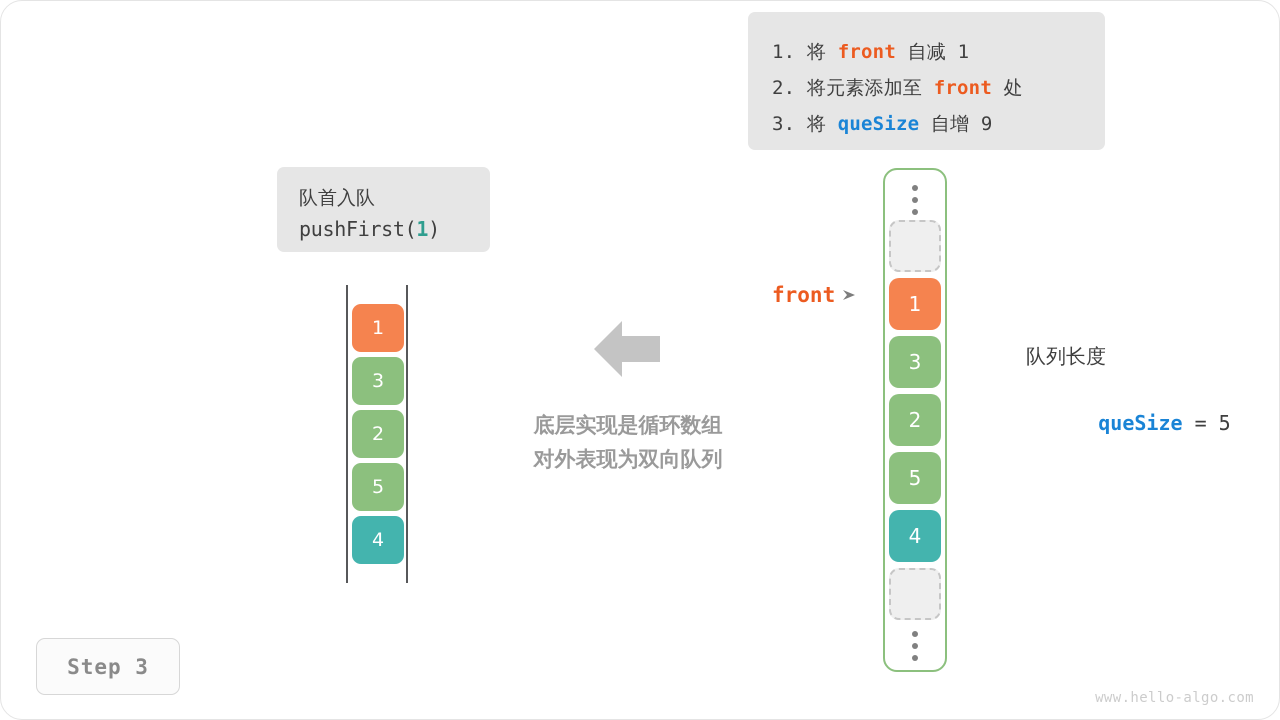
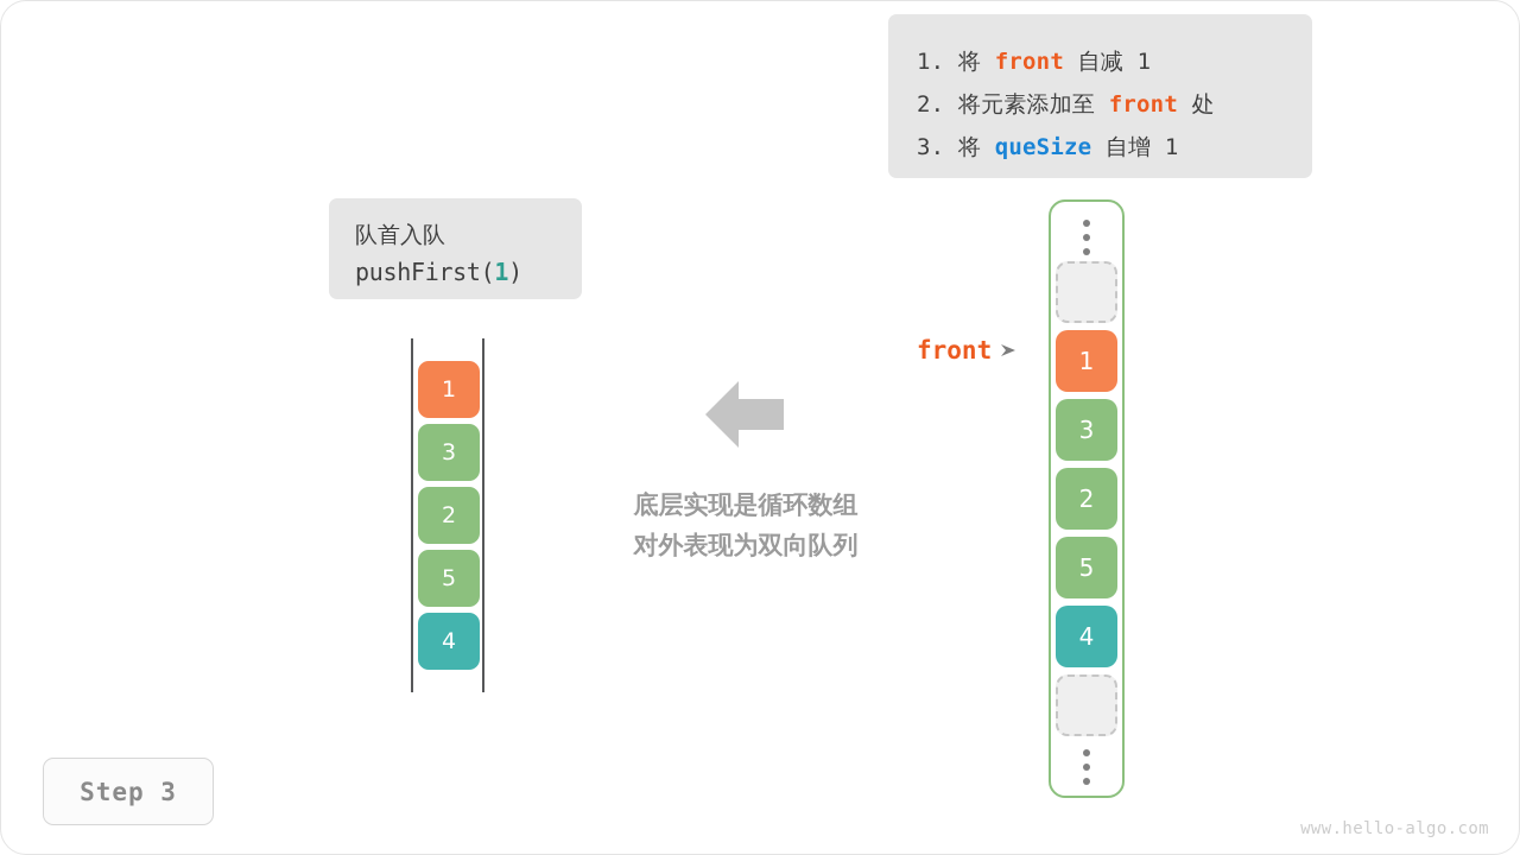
  1. 将 front 自减 1
  2. 将元素添加至 front 处
- 3. 将 queSize 自增 9
+ 3. 将 queSize 自增 1
  队首入队
  pushFirst(1)
  1
  3
  2
  5
  4
  底层实现是循环数组
  对外表现为双向队列
  front
  1
  3
  2
  5
  4
- 队列长度
- queSize = 5
  Step 3
  www.hello-algo.com
